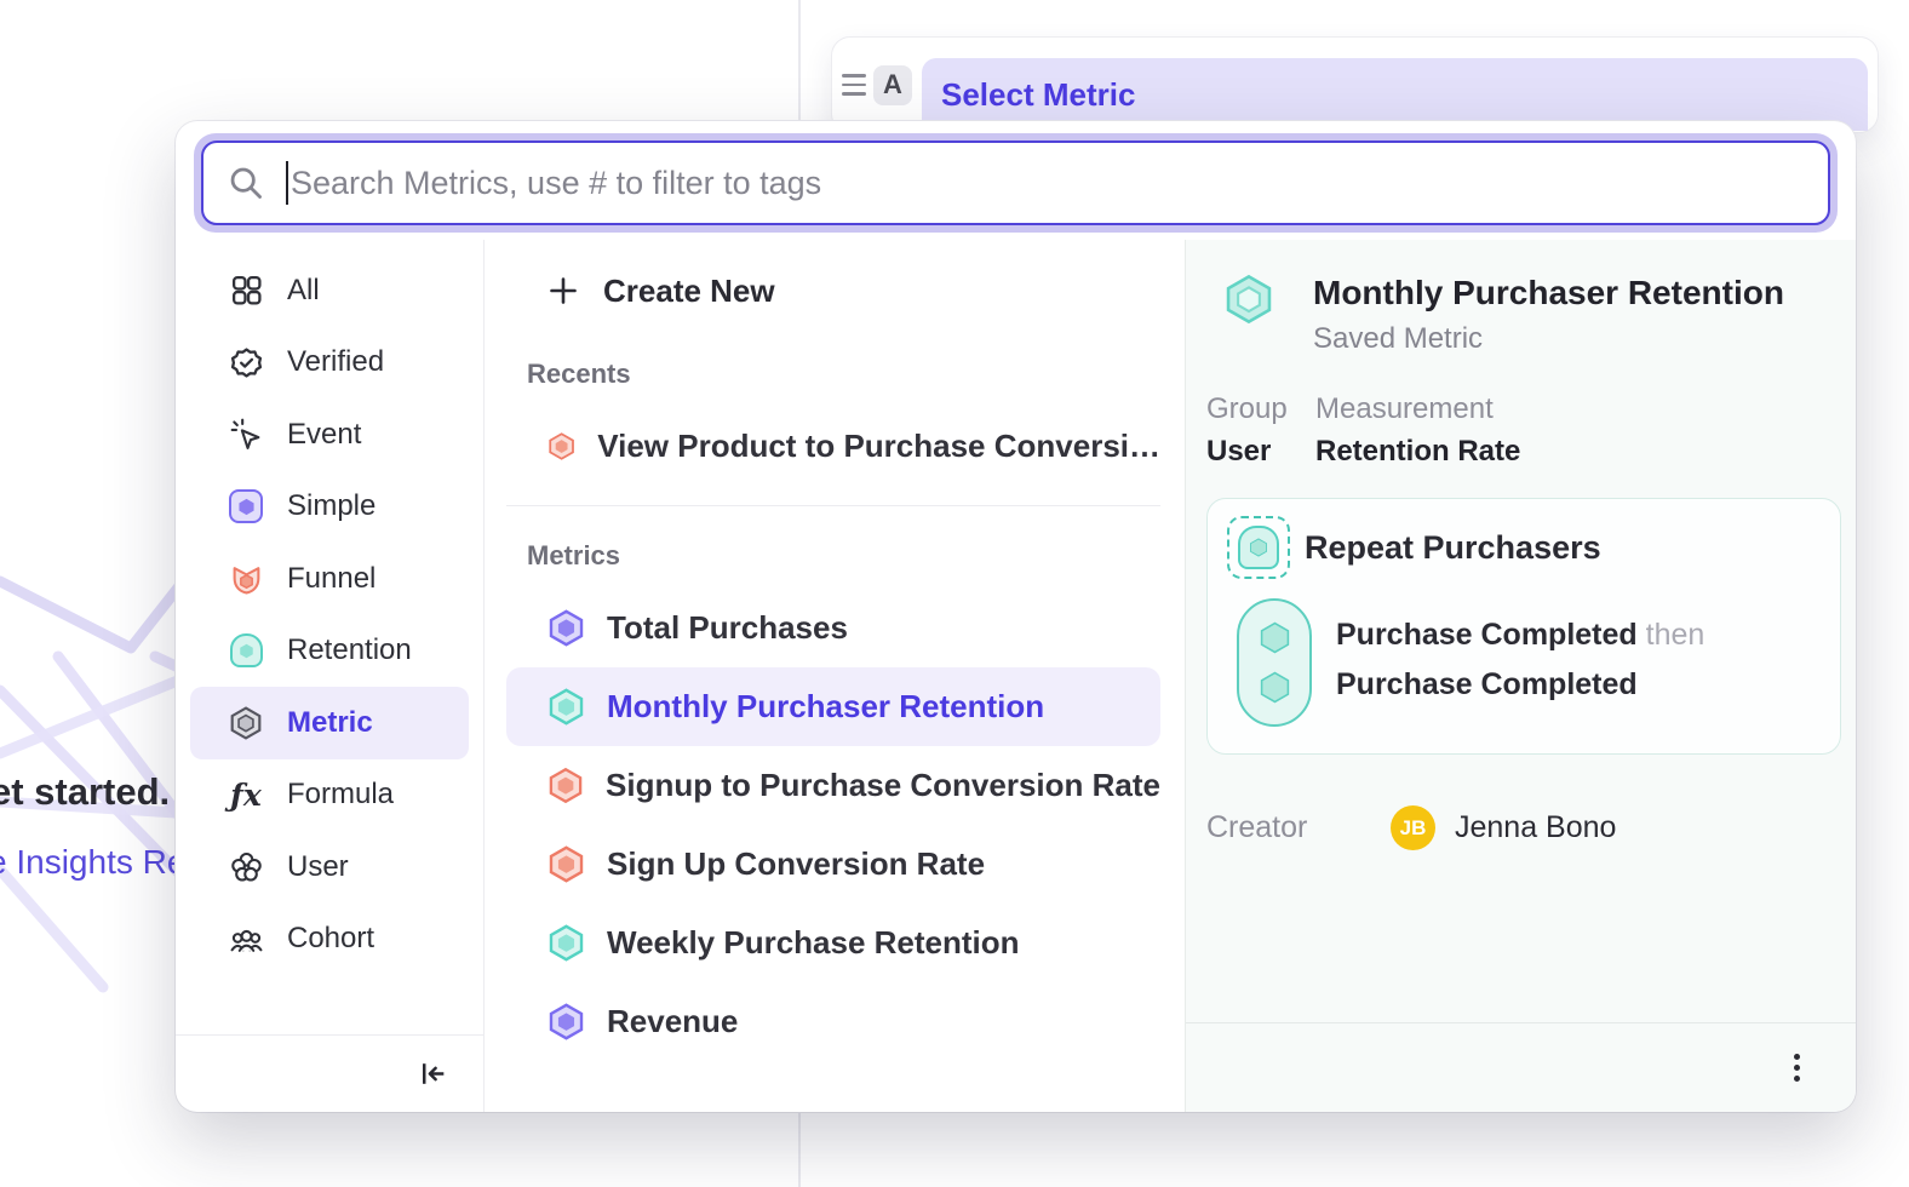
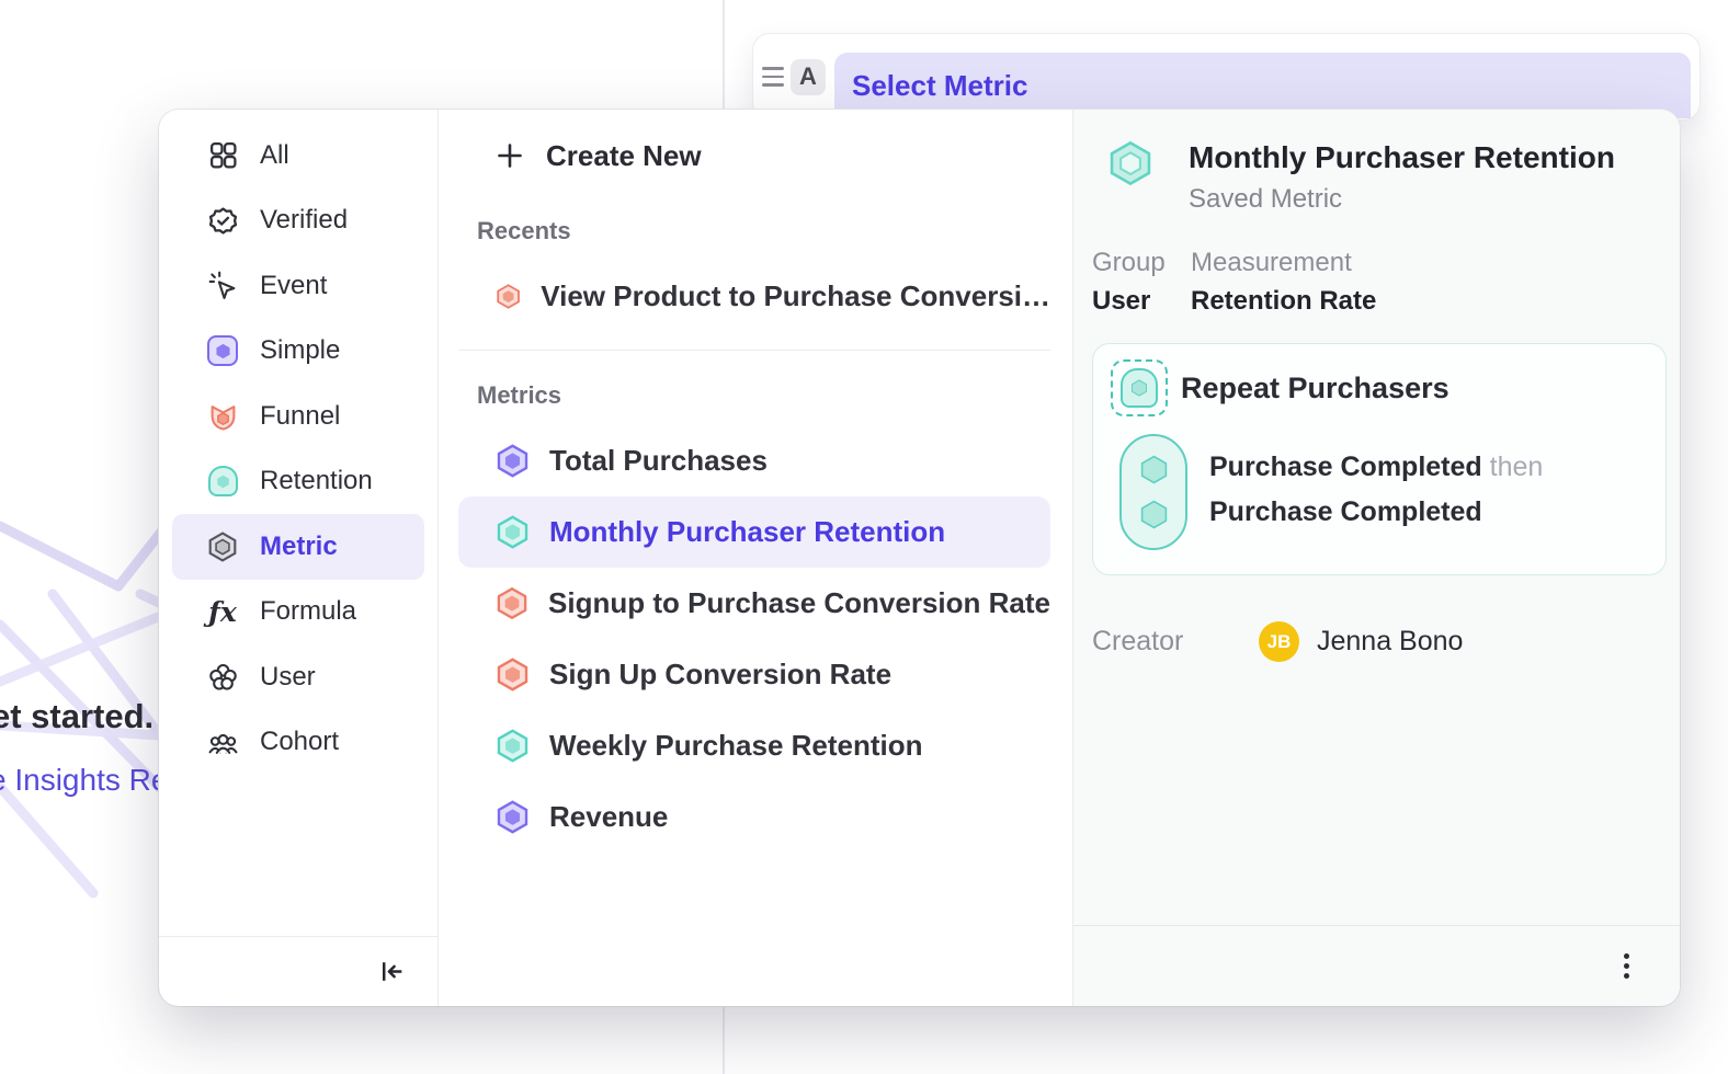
  et started.
  Insights R
  A
  Select Metric
- Search Metrics, use # to filter to tags
  All
  Verified
  Event
  Simple
  Funnel
  Retention
  Metric
  ƒx
  Formula
  User
  Cohort
  Create New
  Recents
  View Product to Purchase Conversi…
  Metrics
  Total Purchases
  Monthly Purchaser Retention
  Signup to Purchase Conversion Rate
  Sign Up Conversion Rate
  Weekly Purchase Retention
  Revenue
  Monthly Purchaser Retention
  Saved Metric
  Group
  User
  Measurement
  Retention Rate
  Repeat Purchasers
  Purchase Completed then
  Purchase Completed
  Creator
  JB
  Jenna Bono
